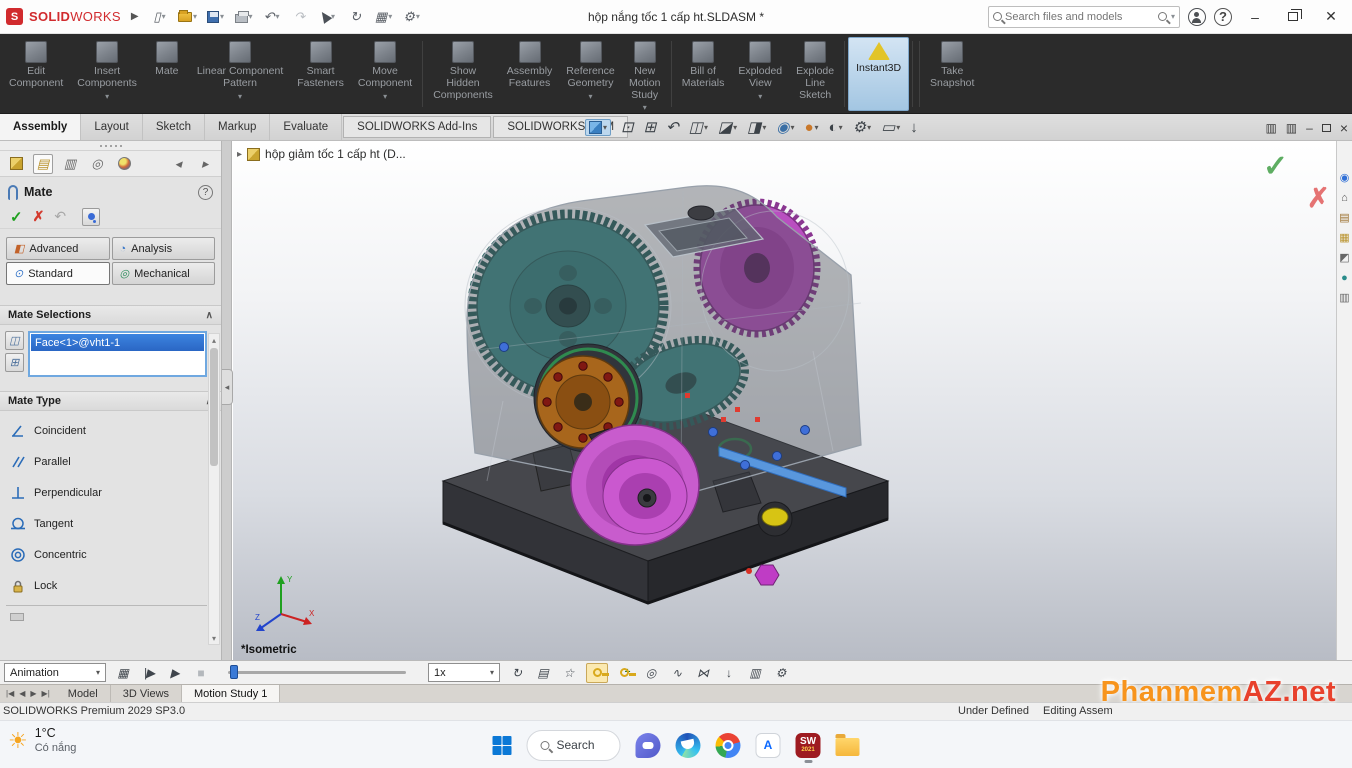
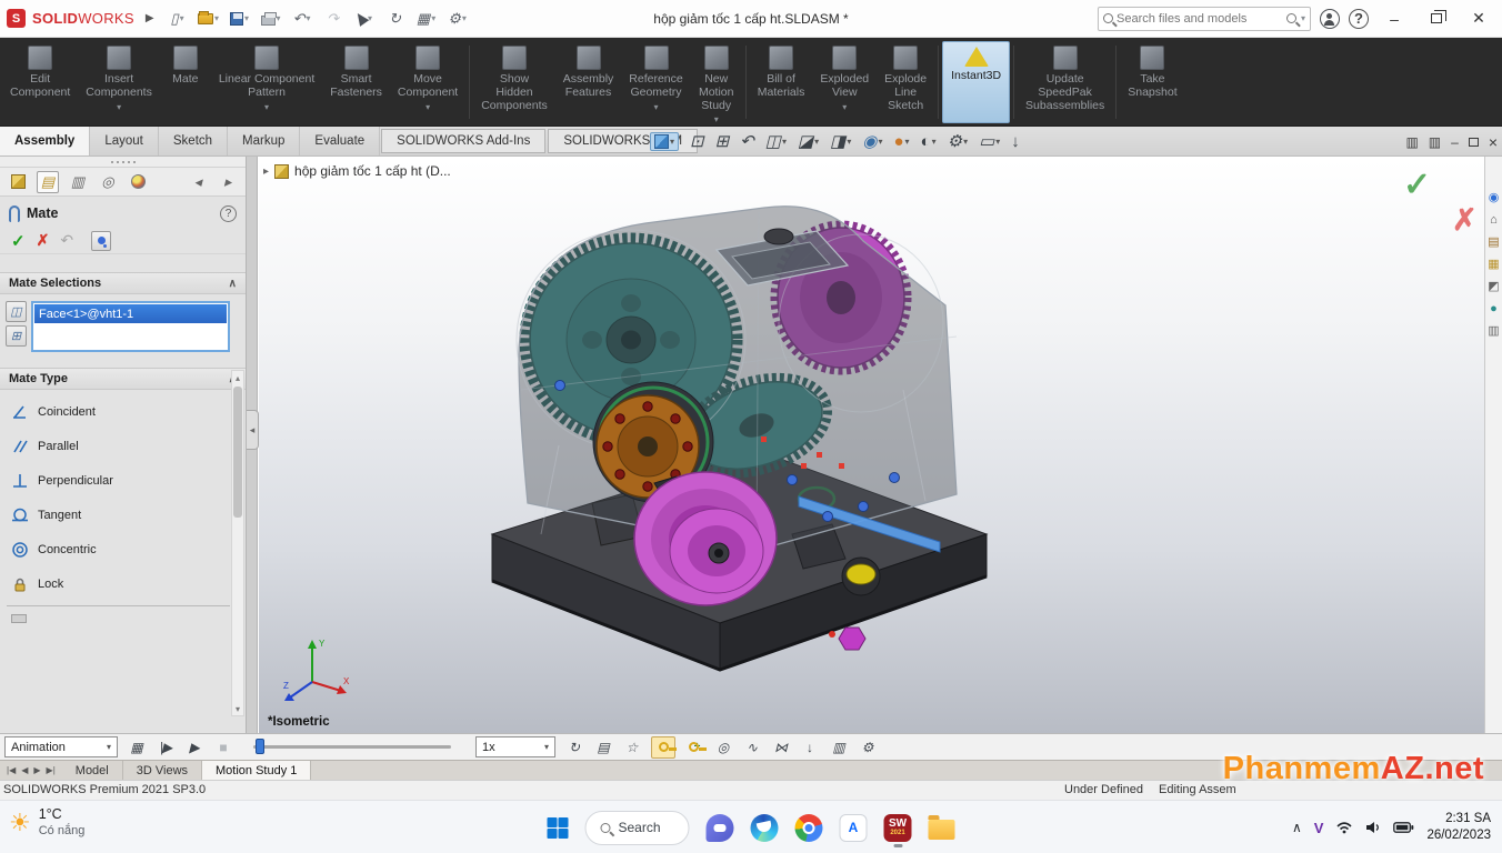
  S
  SOLIDWORKS
  ▶
  ▾
  ▾
  ▾
  ▾
  ▾
  ▾
  ▾
  ▾
- hộp nắng tốc 1 cấp ht.SLDASM *
+ hộp giảm tốc 1 cấp ht.SLDASM *
  Search files and models
  ▾
  ?
  –
  ✕
  Edit
  Component
  Insert
  Components
  ▾
  Mate
  Linear Component
  Pattern
  ▾
  Smart
  Fasteners
  Move
  Component
  ▾
  Show
  Hidden
  Components
  Assembly
  Features
  Reference
  Geometry
  ▾
  New
  Motion
  Study
  ▾
  Bill of
  Materials
  Exploded
  View
  ▾
  Explode
  Line
  Sketch
  Instant3D
+ Update
+ SpeedPak
+ Subassemblies
  Take
  Snapshot
  Assembly
  Layout
  Sketch
  Markup
  Evaluate
  SOLIDWORKS Add-Ins
  SOLIDWORKS
  ▾
  ▾
  ▾
  ▾
  ▾
  ▾
  ▾
  ▾
  ▾
  Mate
  ?
  ✓
  ✗
  ↶
- Advanced
- Analysis
- Standard
- Mechanical
  Mate Selections
  ∧
  Face<1>@vht1-1
  Mate Type
  Coincident
  Parallel
  Perpendicular
  Tangent
  Concentric
  Lock
  ▴
  ▾
  ◂
  ▸
  hộp giảm tốc 1 cấp ht (D...
  Y
  X
  Z
  *Isometric
  ✓
  ✗
  Animation
  ▾
  1x
  ▾
  |◀
  ◀
  ▶
  ▶|
  Model
  3D Views
  Motion Study 1
- SOLIDWORKS Premium 2029 SP3.0
+ SOLIDWORKS Premium 2021 SP3.0
  Under Defined
  Editing Assem
  PhanmemAZ.net
  ☀
  1°C
  Có nắng
  Search
  A
  SW
+ V
+ 2:31 SA
+ 26/02/2023
